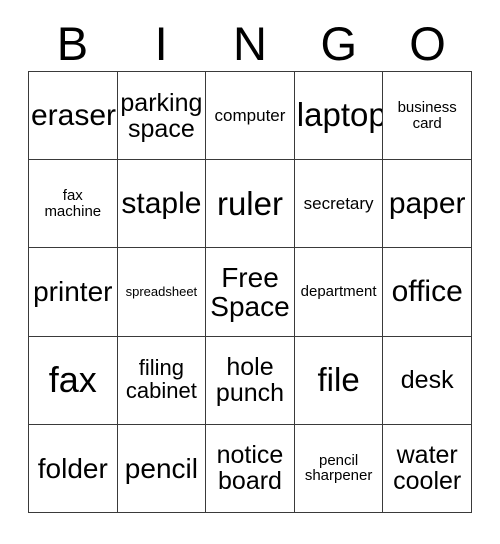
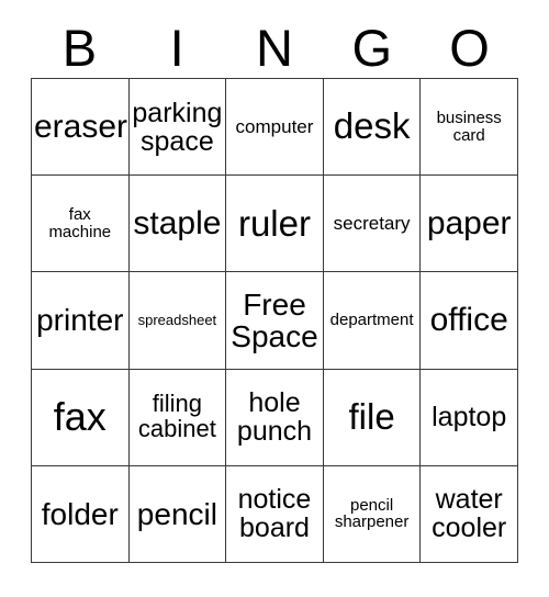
  B
  I
  N
  G
  O
  eraser
  parking
  space
  computer
- laptop
+ desk
  business
  card
  fax
  machine
  staple
  ruler
  secretary
  paper
  printer
  spreadsheet
  Free
  Space
  department
  office
  fax
  filing
  cabinet
  hole
  punch
  file
- desk
+ laptop
  folder
  pencil
  notice
  board
  pencil
  sharpener
  water
  cooler
